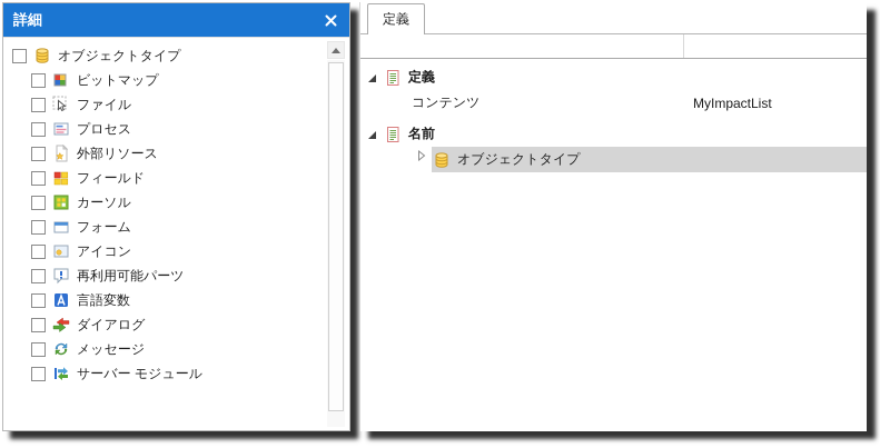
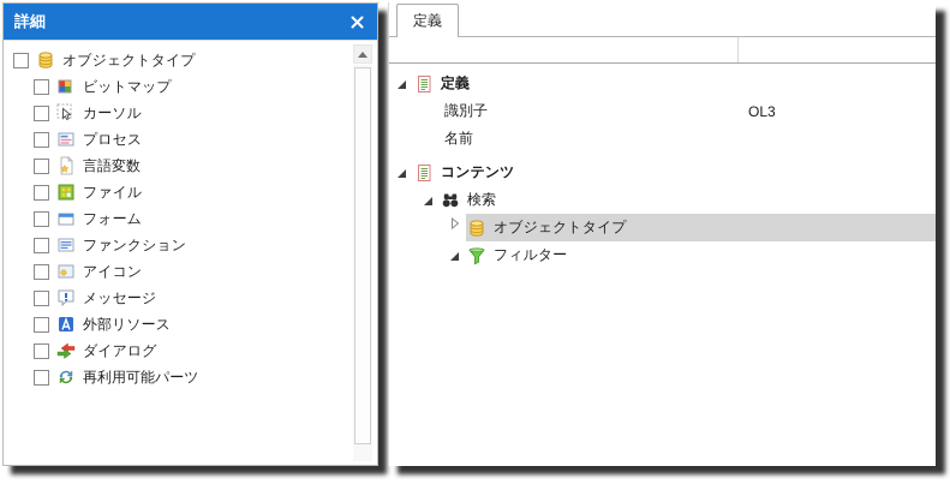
  詳細
  オブジェクトタイプ
  ビットマップ
- ファイル
+ カーソル
  プロセス
- 外部リソース
+ 言語変数
- フィールド
- カーソル
+ ファイル
  フォーム
+ ファンクション
  アイコン
- 再利用可能パーツ
+ メッセージ
- 言語変数
+ 外部リソース
  ダイアログ
- メッセージ
+ 再利用可能パーツ
- サーバー モジュール
  定義
  定義
+ 識別子
+ OL3
- コンテンツ
+ 名前
- MyImpactList
- 名前
+ コンテンツ
+ 検索
  オブジェクトタイプ
+ フィルター
